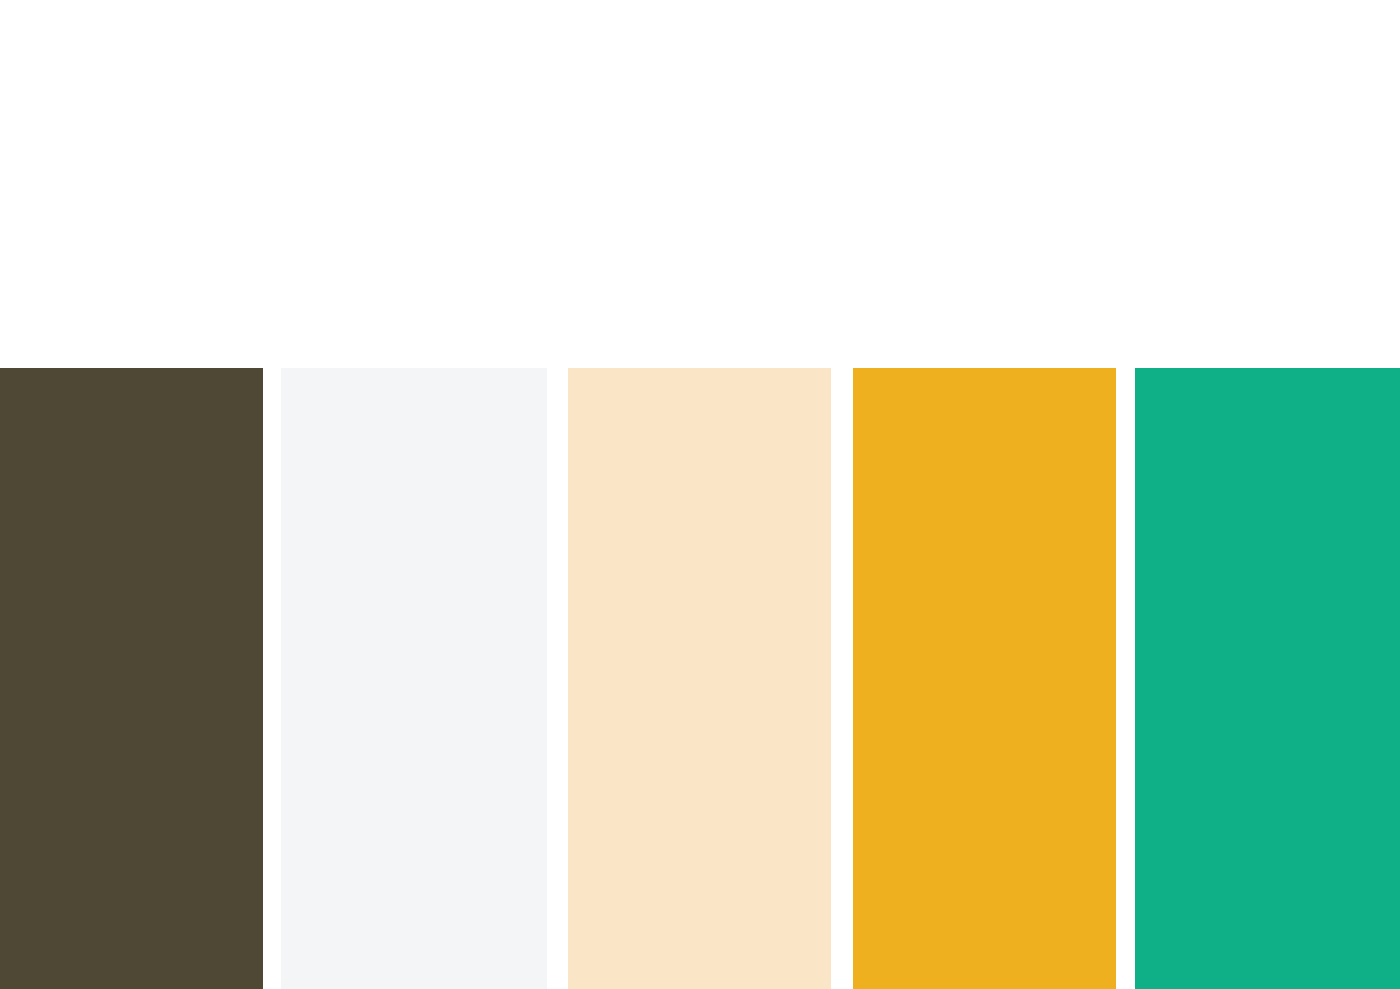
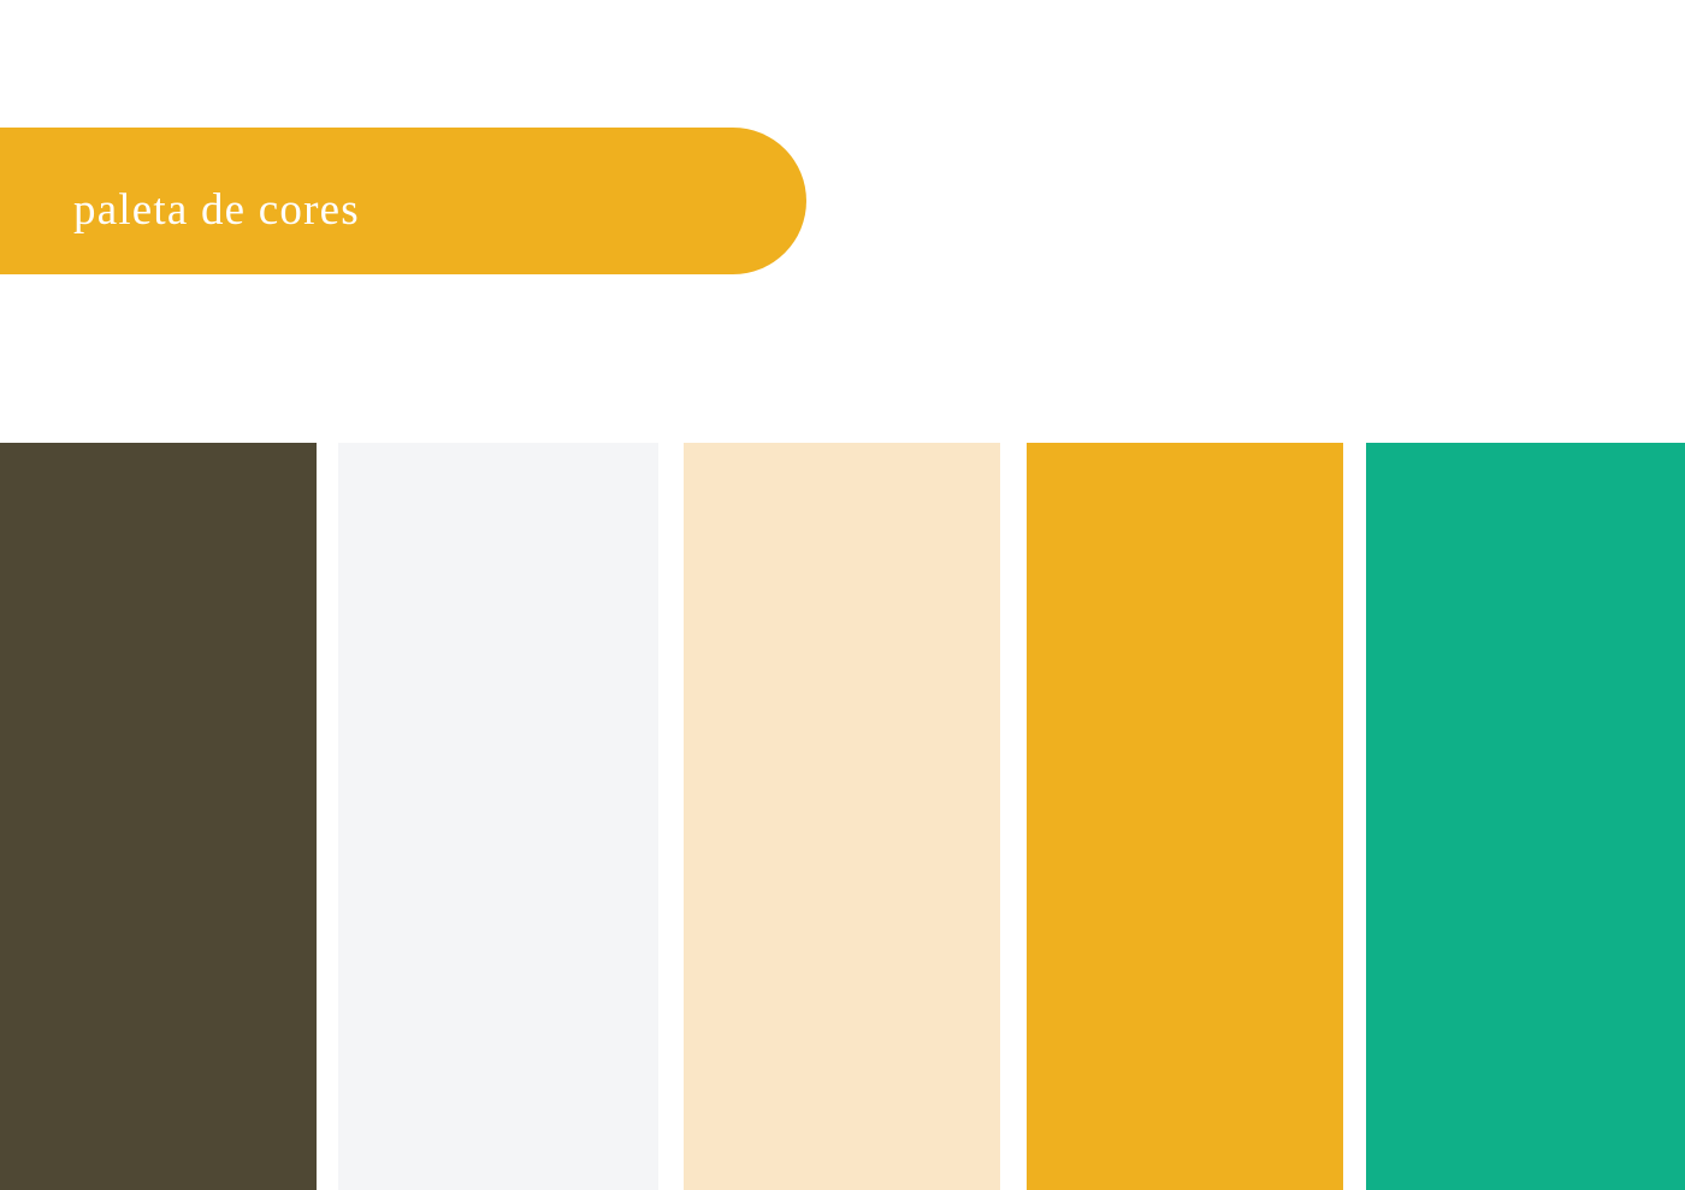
+ paleta de cores
